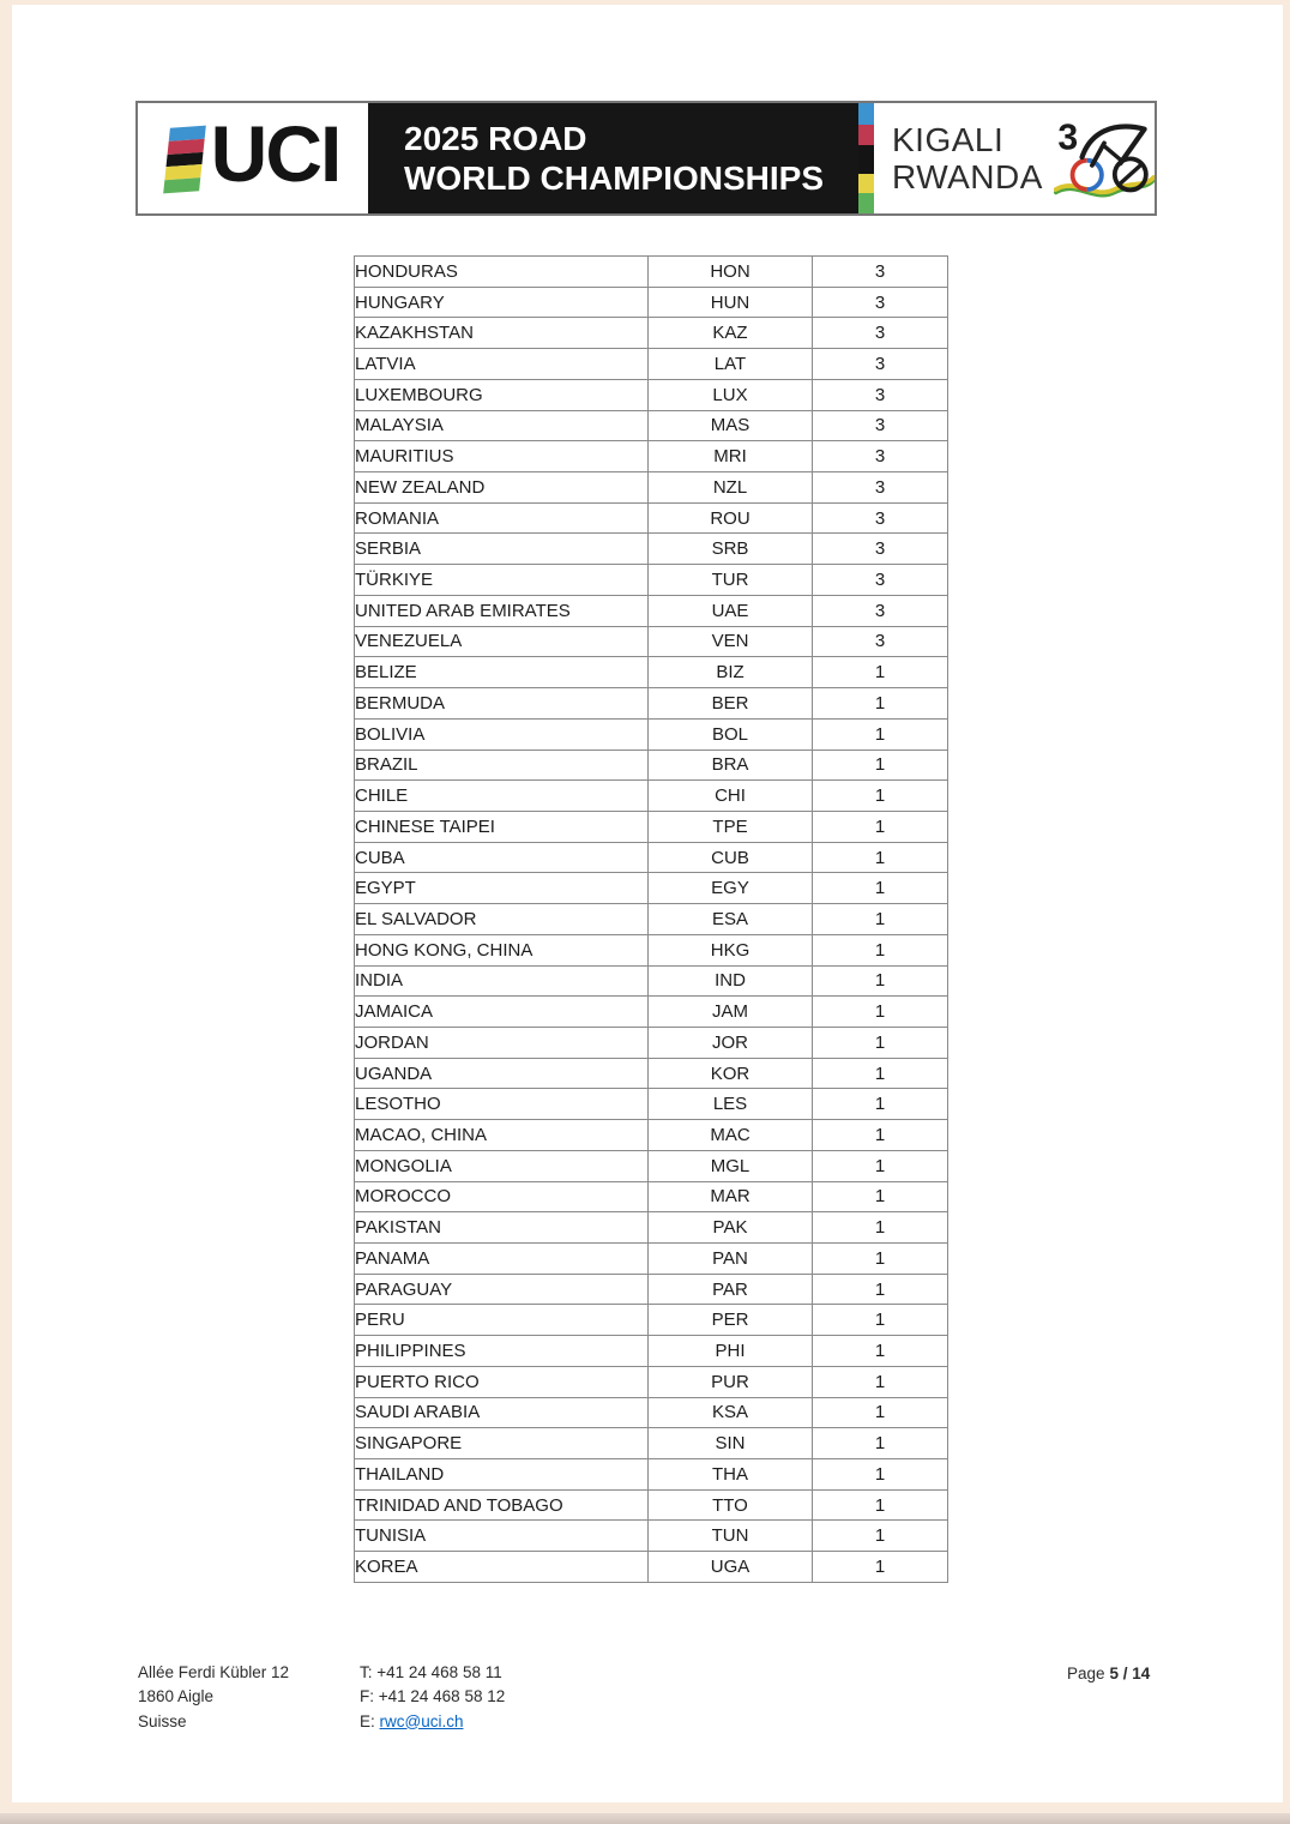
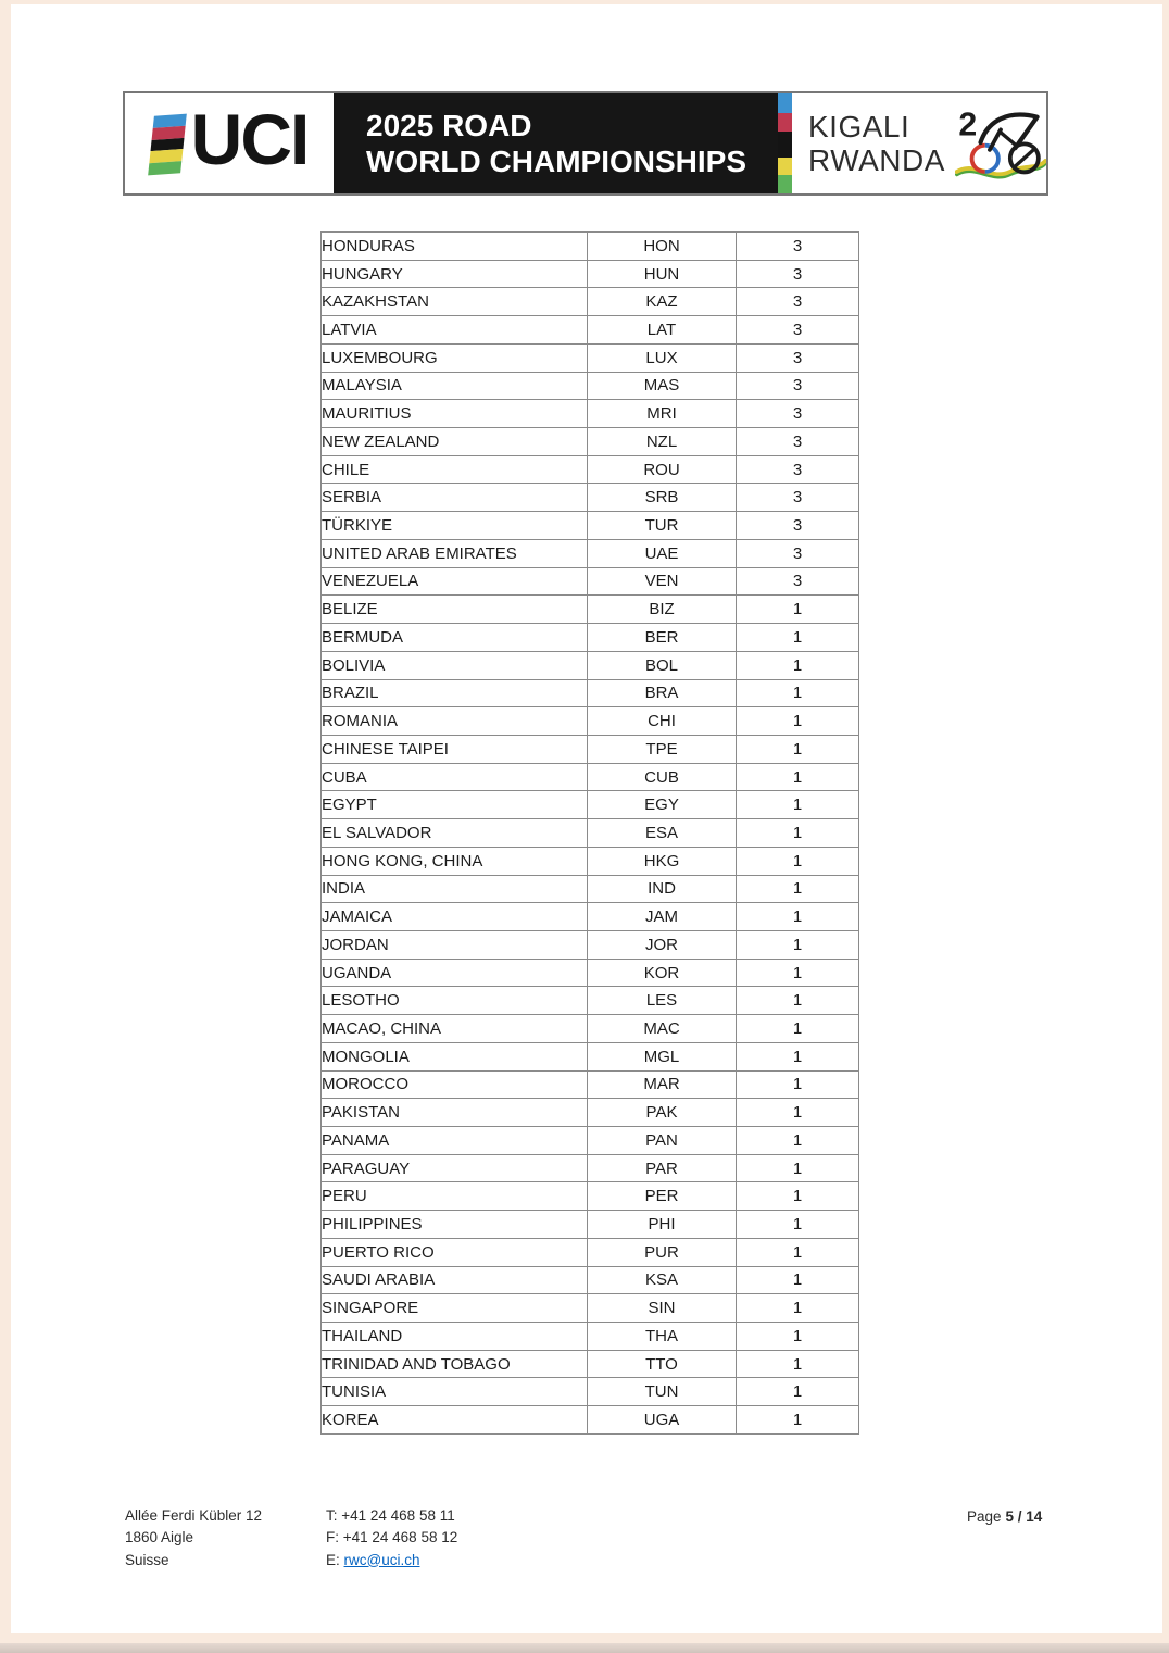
  UCI
  2025 ROAD
  WORLD CHAMPIONSHIPS
  KIGALI
  RWANDA
- 3
+ 2
  HONDURAS	HON	3
  HUNGARY	HUN	3
  KAZAKHSTAN	KAZ	3
  LATVIA	LAT	3
  LUXEMBOURG	LUX	3
  MALAYSIA	MAS	3
  MAURITIUS	MRI	3
  NEW ZEALAND	NZL	3
- ROMANIA	ROU	3
+ CHILE	ROU	3
  SERBIA	SRB	3
  TÜRKIYE	TUR	3
  UNITED ARAB EMIRATES	UAE	3
  VENEZUELA	VEN	3
  BELIZE	BIZ	1
  BERMUDA	BER	1
  BOLIVIA	BOL	1
  BRAZIL	BRA	1
- CHILE	CHI	1
+ ROMANIA	CHI	1
  CHINESE TAIPEI	TPE	1
  CUBA	CUB	1
  EGYPT	EGY	1
  EL SALVADOR	ESA	1
  HONG KONG, CHINA	HKG	1
  INDIA	IND	1
  JAMAICA	JAM	1
  JORDAN	JOR	1
  UGANDA	KOR	1
  LESOTHO	LES	1
  MACAO, CHINA	MAC	1
  MONGOLIA	MGL	1
  MOROCCO	MAR	1
  PAKISTAN	PAK	1
  PANAMA	PAN	1
  PARAGUAY	PAR	1
  PERU	PER	1
  PHILIPPINES	PHI	1
  PUERTO RICO	PUR	1
  SAUDI ARABIA	KSA	1
  SINGAPORE	SIN	1
  THAILAND	THA	1
  TRINIDAD AND TOBAGO	TTO	1
  TUNISIA	TUN	1
  KOREA	UGA	1
  Allée Ferdi Kübler 12
  1860 Aigle
  Suisse
  T: +41 24 468 58 11
  F: +41 24 468 58 12
  E: rwc@uci.ch
  Page 5 / 14
